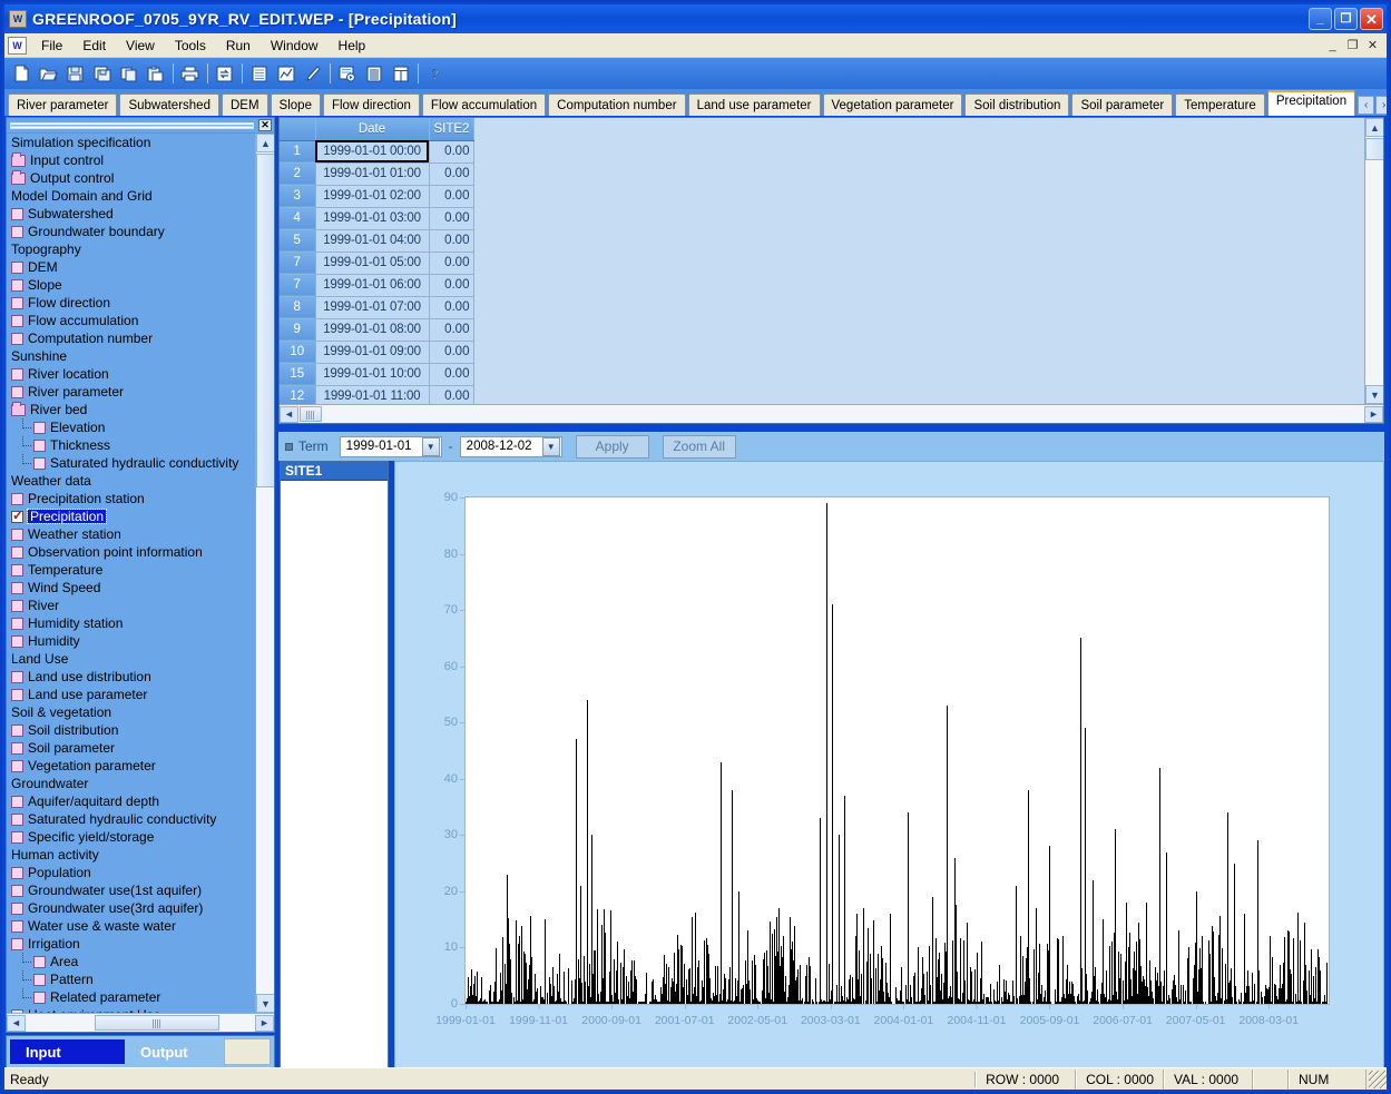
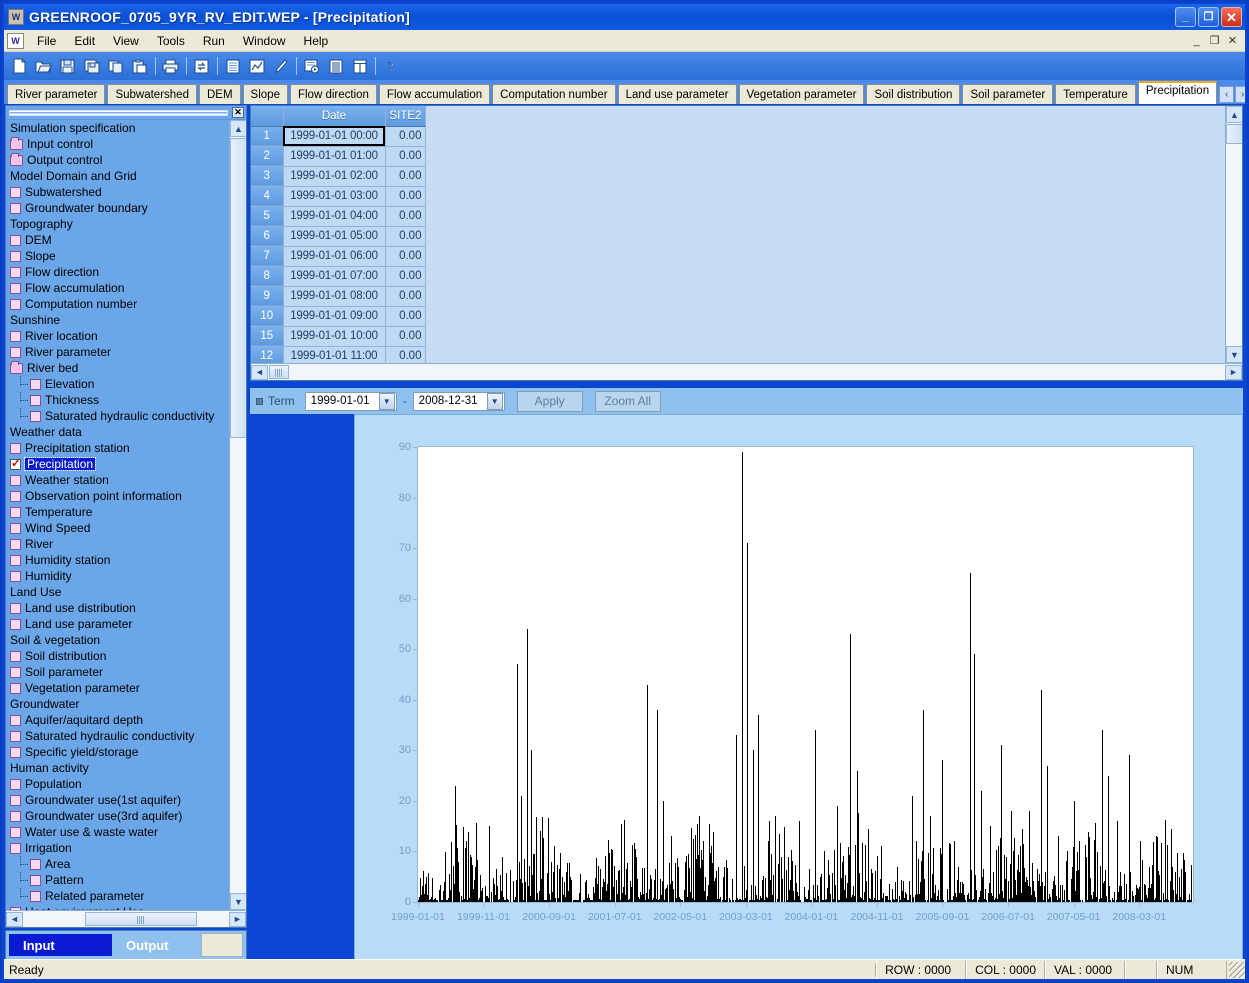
  W
  GREENROOF_0705_9YR_RV_EDIT.WEP - [Precipitation]
  _
  ❐
  ✕
  W
  File
  Edit
  View
  Tools
  Run
  Window
  Help
  _
  ❐
  ✕
  ?
  River parameter
  Subwatershed
  DEM
  Slope
  Flow direction
  Flow accumulation
  Computation number
  Land use parameter
  Vegetation parameter
  Soil distribution
  Soil parameter
  Temperature
  Precipitation
  ‹
  ›
  ✕
  Simulation specification
  Input control
  Output control
  Model Domain and Grid
  Subwatershed
  Groundwater boundary
  Topography
  DEM
  Slope
  Flow direction
  Flow accumulation
  Computation number
  Sunshine
  River location
  River parameter
  River bed
  Elevation
  Thickness
  Saturated hydraulic conductivity
  Weather data
  Precipitation station
  Precipitation
  Weather station
  Observation point information
  Temperature
  Wind Speed
  River
  Humidity station
  Humidity
  Land Use
  Land use distribution
  Land use parameter
  Soil & vegetation
  Soil distribution
  Soil parameter
  Vegetation parameter
  Groundwater
  Aquifer/aquitard depth
  Saturated hydraulic conductivity
  Specific yield/storage
  Human activity
  Population
  Groundwater use(1st aquifer)
  Groundwater use(3rd aquifer)
  Water use & waste water
  Irrigation
  Area
  Pattern
  Related parameter
  ▲
  ▼
  ◄
  ►
  Input
  Output
  	Date	SITE2
  1	1999-01-01 00:00	0.00
  2	1999-01-01 01:00	0.00
  3	1999-01-01 02:00	0.00
  4	1999-01-01 03:00	0.00
  5	1999-01-01 04:00	0.00
- 7	1999-01-01 05:00	0.00
+ 6	1999-01-01 05:00	0.00
  7	1999-01-01 06:00	0.00
  8	1999-01-01 07:00	0.00
  9	1999-01-01 08:00	0.00
  10	1999-01-01 09:00	0.00
  15	1999-01-01 10:00	0.00
  12	1999-01-01 11:00	0.00
  ▲
  ▼
  ◄
  ►
  Term
  1999-01-01
  ▼
  -
- 2008-12-02
+ 2008-12-31
  ▼
  Apply
  Zoom All
- SITE1
  10
  20
  30
  40
  50
  60
  70
  80
  90
  1999-01-01
  1999-11-01
  2000-09-01
  2001-07-01
  2002-05-01
  2003-03-01
  2004-01-01
  2004-11-01
  2005-09-01
  2006-07-01
  2007-05-01
  2008-03-01
  Ready
  ROW : 0000
  COL : 0000
  VAL : 0000
  NUM
